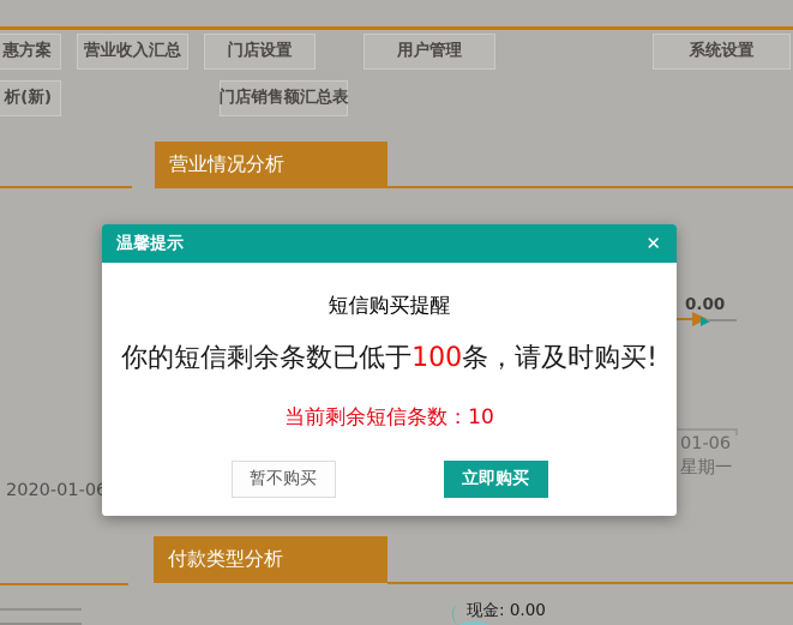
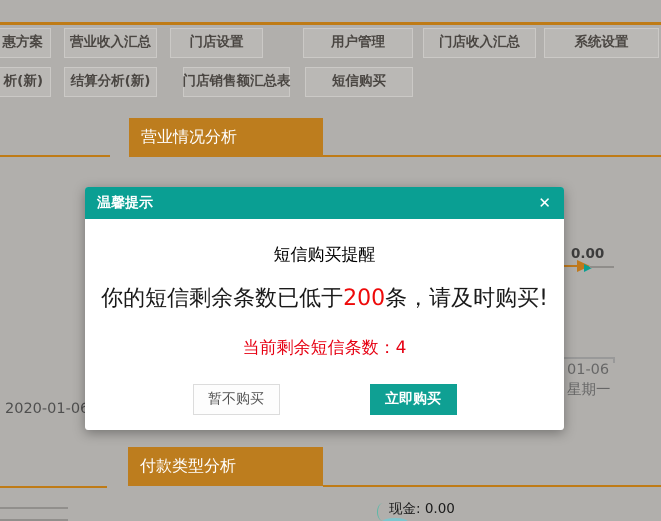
  惠方案
  营业收入汇总
  门店设置
  用户管理
+ 门店收入汇总
  系统设置
  析(新)
+ 结算分析(新)
  门店销售额汇总表
+ 短信购买
  营业情况分析
  0.00
  01-06
  星期一
  2020-01-0
  付款类型分析
  现金: 0.00
  温馨提示
  ✕
  短信购买提醒
- 你的短信剩余条数已低于100条，请及时购买!
+ 你的短信剩余条数已低于200条，请及时购买!
- 当前剩余短信条数：10
+ 当前剩余短信条数：4
  暂不购买
  立即购买
